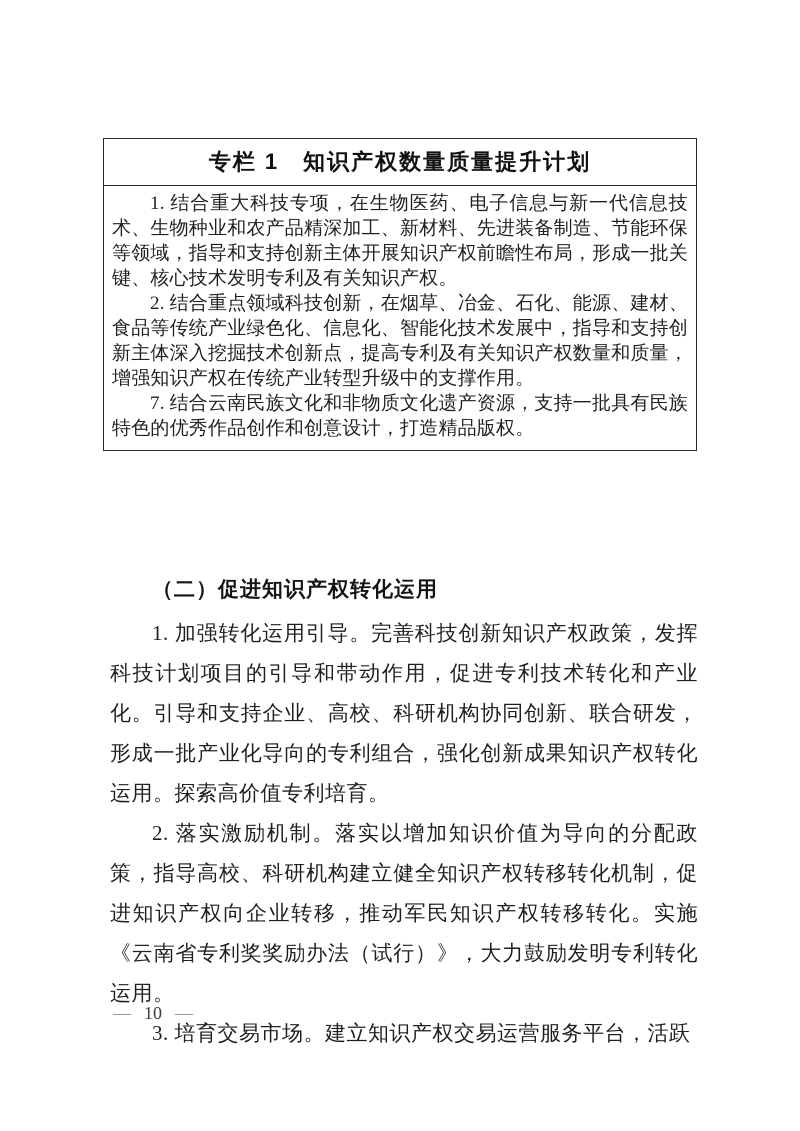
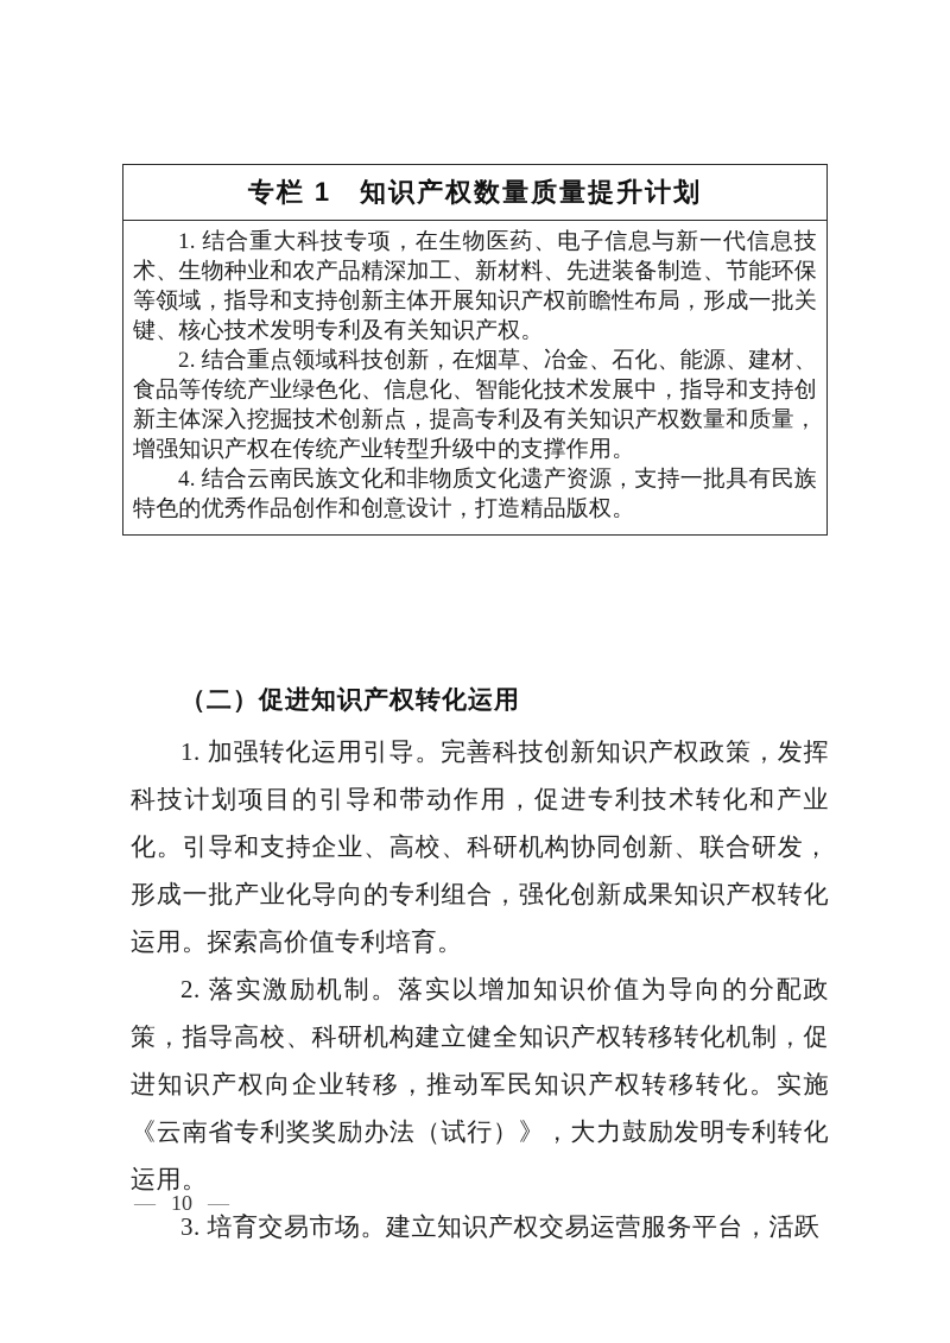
  专栏 1 知识产权数量质量提升计划
  1. 结合重大科技专项，在生物医药、电子信息与新一代信息技术、生物种业和农产品精深加工、新材料、先进装备制造、节能环保等领域，指导和支持创新主体开展知识产权前瞻性布局，形成一批关键、核心技术发明专利及有关知识产权。
  2. 结合重点领域科技创新，在烟草、冶金、石化、能源、建材、食品等传统产业绿色化、信息化、智能化技术发展中，指导和支持创新主体深入挖掘技术创新点，提高专利及有关知识产权数量和质量，增强知识产权在传统产业转型升级中的支撑作用。
- 7. 结合云南民族文化和非物质文化遗产资源，支持一批具有民族特色的优秀作品创作和创意设计，打造精品版权。
+ 4. 结合云南民族文化和非物质文化遗产资源，支持一批具有民族特色的优秀作品创作和创意设计，打造精品版权。
  （二）促进知识产权转化运用
  1. 加强转化运用引导。完善科技创新知识产权政策，发挥科技计划项目的引导和带动作用，促进专利技术转化和产业化。引导和支持企业、高校、科研机构协同创新、联合研发，形成一批产业化导向的专利组合，强化创新成果知识产权转化运用。探索高价值专利培育。
  2. 落实激励机制。落实以增加知识价值为导向的分配政策，指导高校、科研机构建立健全知识产权转移转化机制，促进知识产权向企业转移，推动军民知识产权转移转化。实施《云南省专利奖奖励办法（试行）》，大力鼓励发明专利转化运用。
  3. 培育交易市场。建立知识产权交易运营服务平台，活跃
  — 10 —
